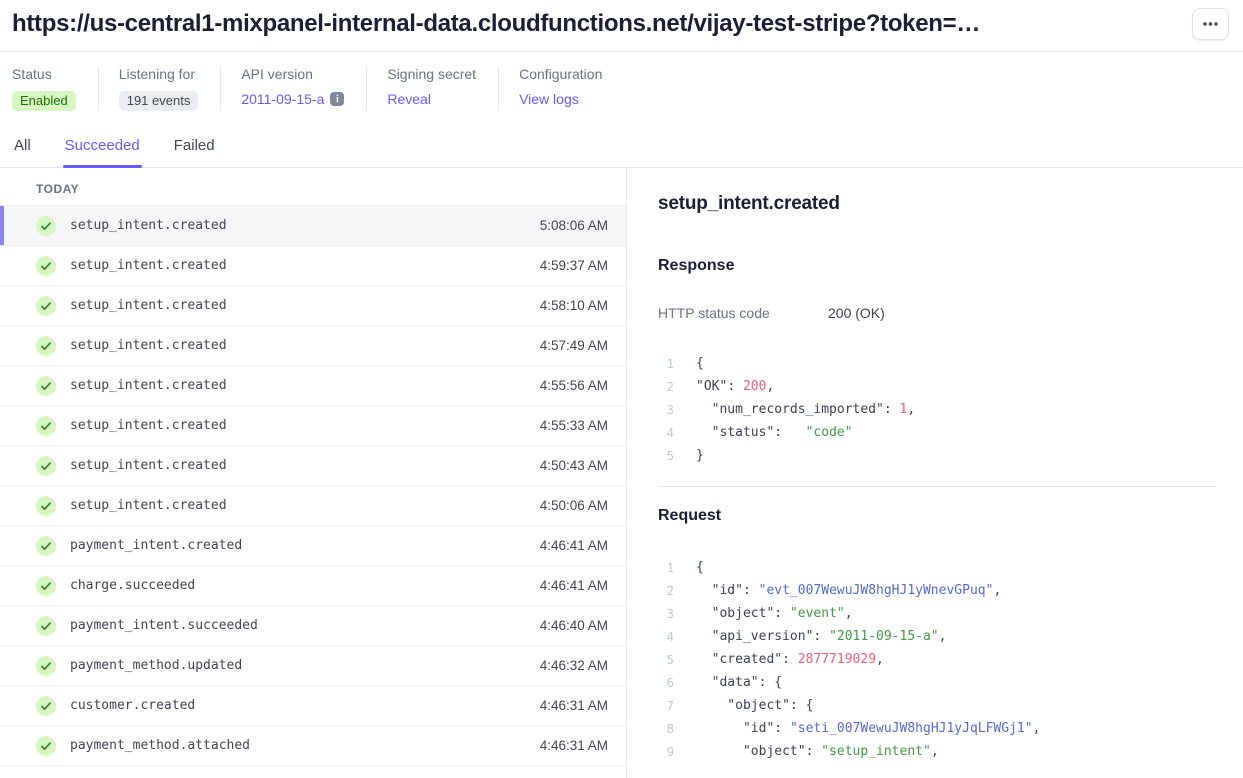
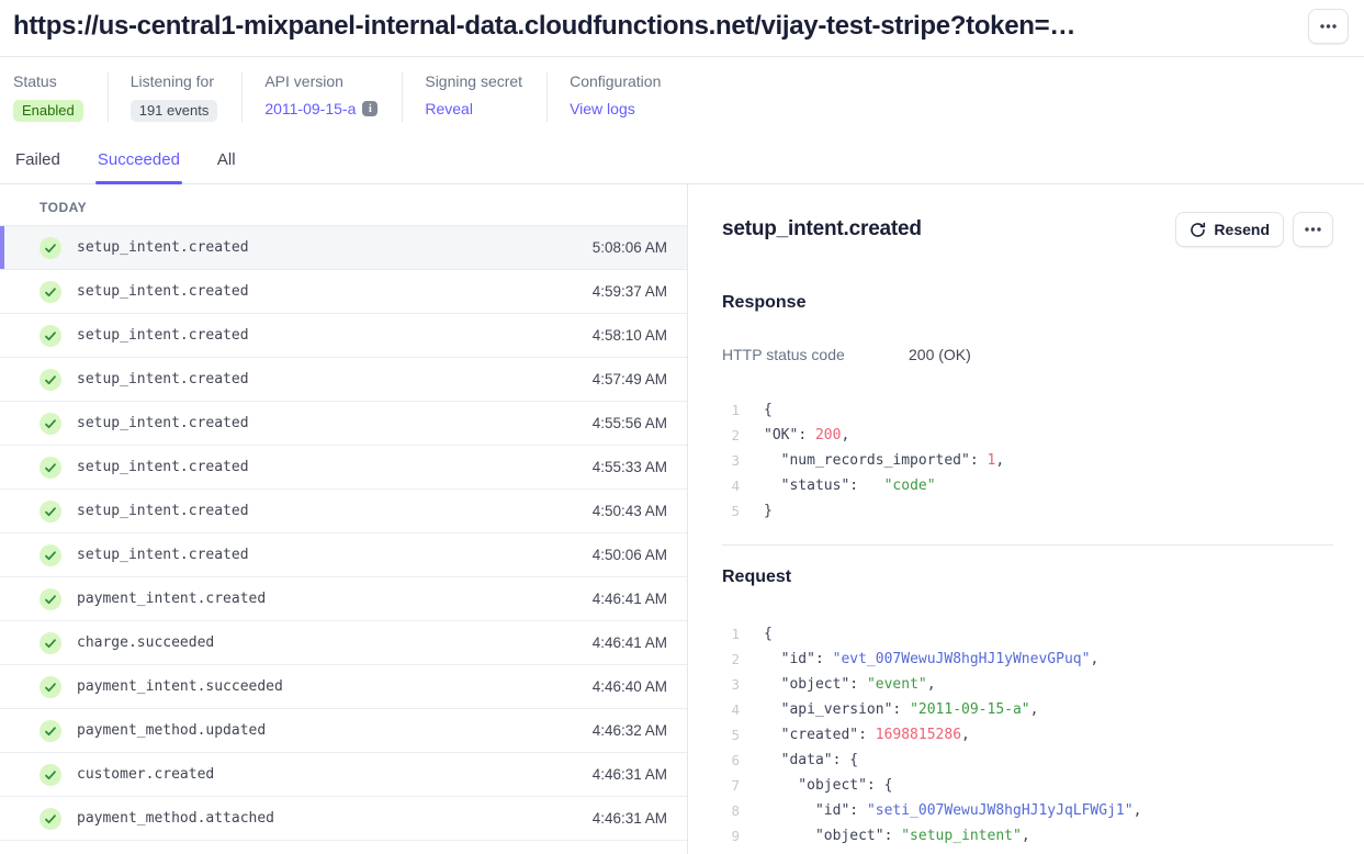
  https://us-central1-mixpanel-internal-data.cloudfunctions.net/vijay-test-stripe?token=…
  Status
  Enabled
  Listening for
  191 events
  API version
  2011-09-15-a
  i
  Signing secret
  Reveal
  Configuration
  View logs
- All
+ Failed
  Succeeded
- Failed
+ All
  TODAY
  setup_intent.created
  5:08:06 AM
  setup_intent.created
  4:59:37 AM
  setup_intent.created
  4:58:10 AM
  setup_intent.created
  4:57:49 AM
  setup_intent.created
  4:55:56 AM
  setup_intent.created
  4:55:33 AM
  setup_intent.created
  4:50:43 AM
  setup_intent.created
  4:50:06 AM
  payment_intent.created
  4:46:41 AM
  charge.succeeded
  4:46:41 AM
  payment_intent.succeeded
  4:46:40 AM
  payment_method.updated
  4:46:32 AM
  customer.created
  4:46:31 AM
  payment_method.attached
  4:46:31 AM
  setup_intent.created
+ Resend
  Response
  HTTP status code
  200 (OK)
  1
  {
  2
  "OK": 200,
  3
  "num_records_imported": 1,
  4
  "status": "code"
  5
  }
  Request
  1
  {
  2
  "id": "evt_007WewuJW8hgHJ1yWnevGPuq",
  3
  "object": "event",
  4
  "api_version": "2011-09-15-a",
  5
- "created": 2877719029,
+ "created": 1698815286,
  6
  "data": {
  7
  "object": {
  8
  "id": "seti_007WewuJW8hgHJ1yJqLFWGj1",
  9
  "object": "setup_intent",
